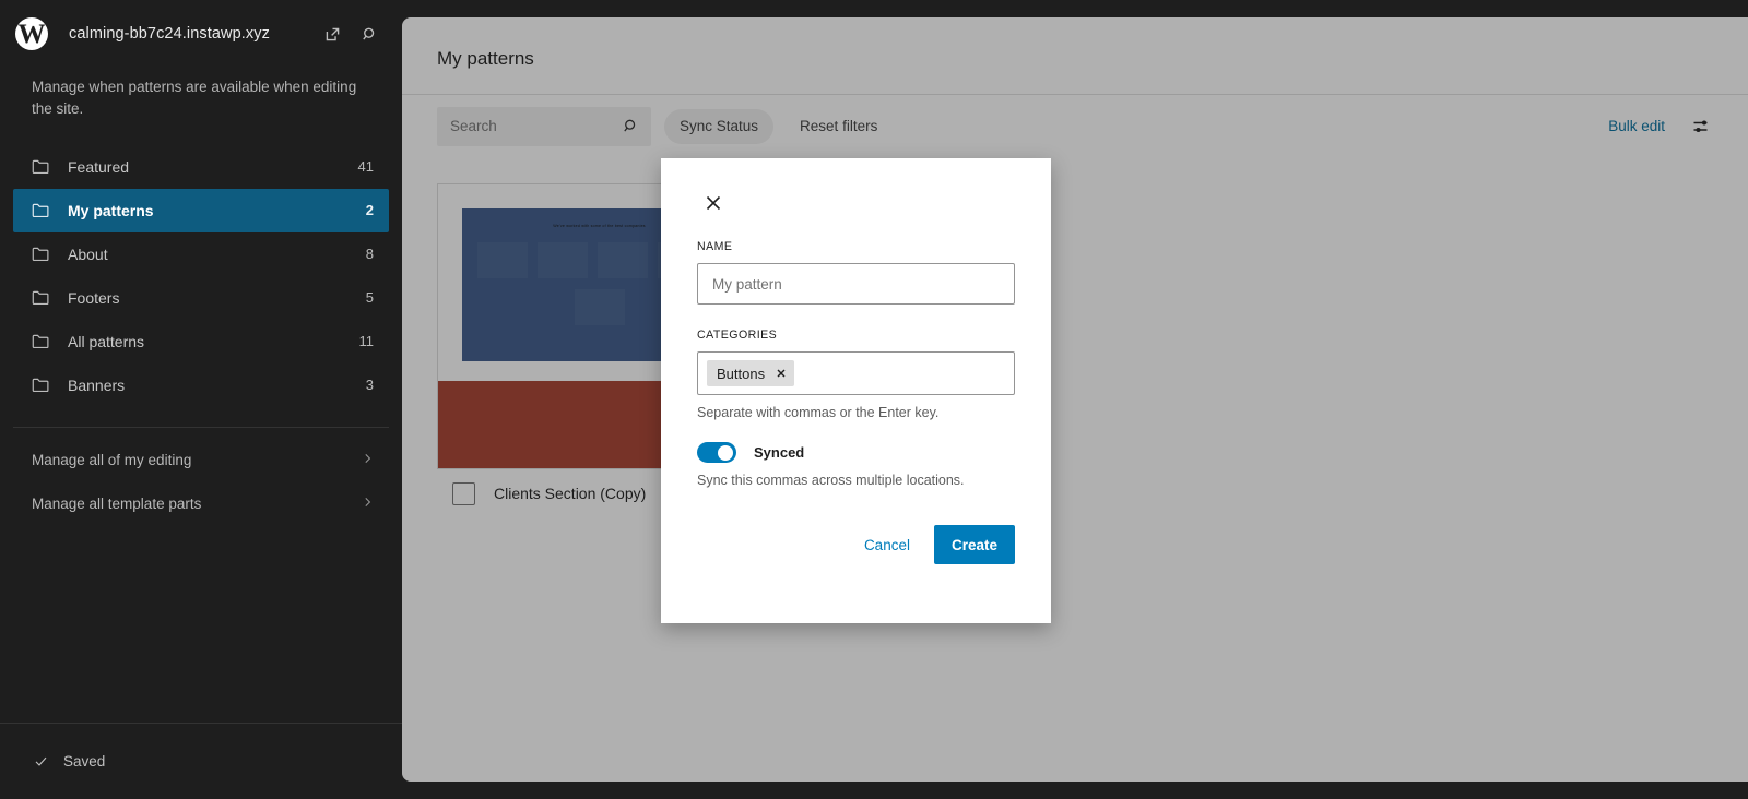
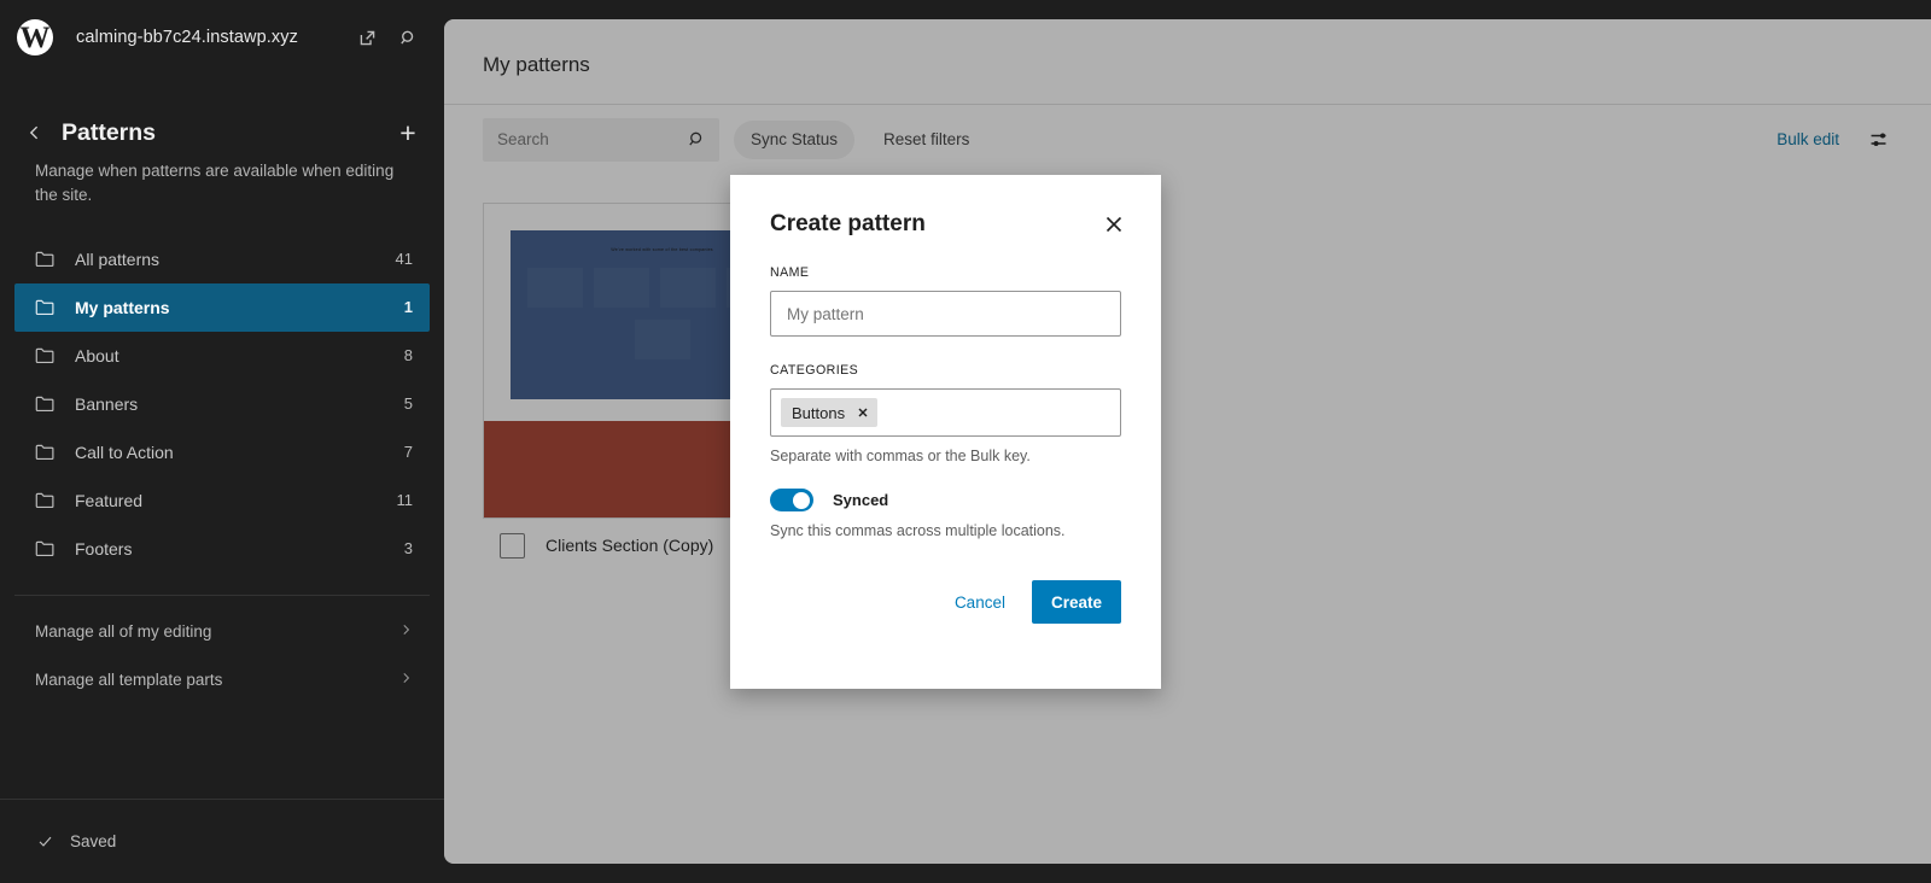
  W
  calming-bb7c24.instawp.xyz
+ Patterns
+ +
  Manage when patterns are available when editing the site.
- Featured
+ All patterns
  41
  My patterns
- 2
+ 1
  About
  8
- Footers
+ Banners
  5
+ Call to Action
+ 7
- All patterns
+ Featured
  11
- Banners
+ Footers
  3
  Manage all of my editing
  Manage all template parts
  Saved
  My patterns
  Search
  Sync Status
  Reset filters
  Bulk edit
  Clients Section (Copy)
+ Create pattern
  NAME
  My pattern
  CATEGORIES
  Buttons
- Separate with commas or the Enter key.
+ Separate with commas or the Bulk key.
  Synced
  Sync this commas across multiple locations.
  Cancel
  Create
